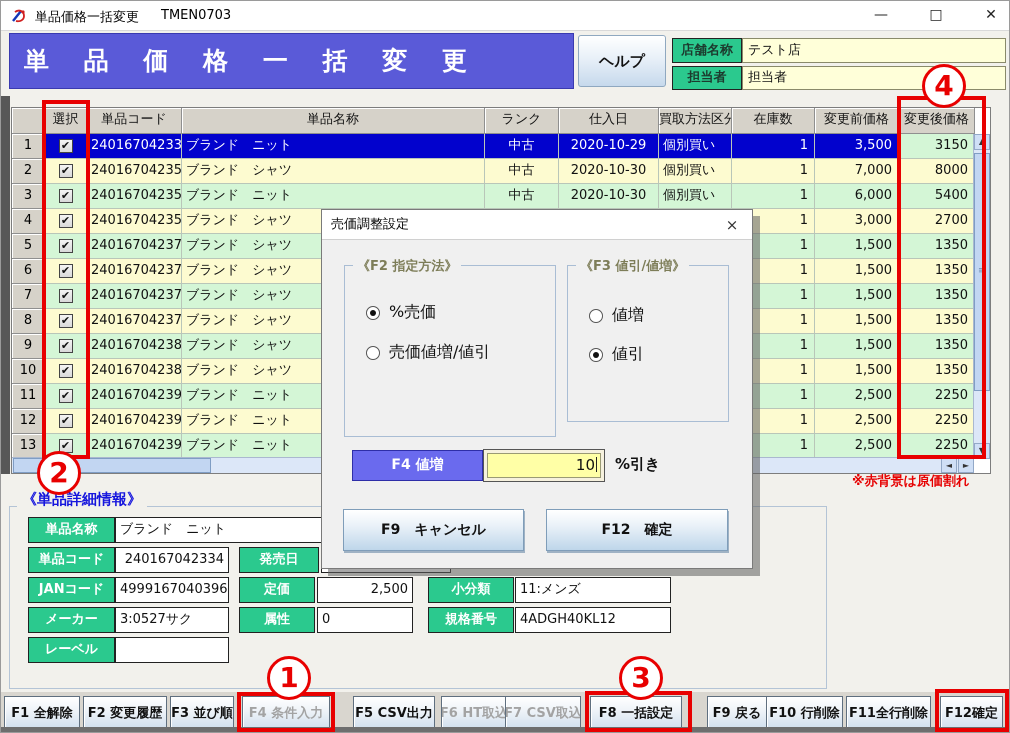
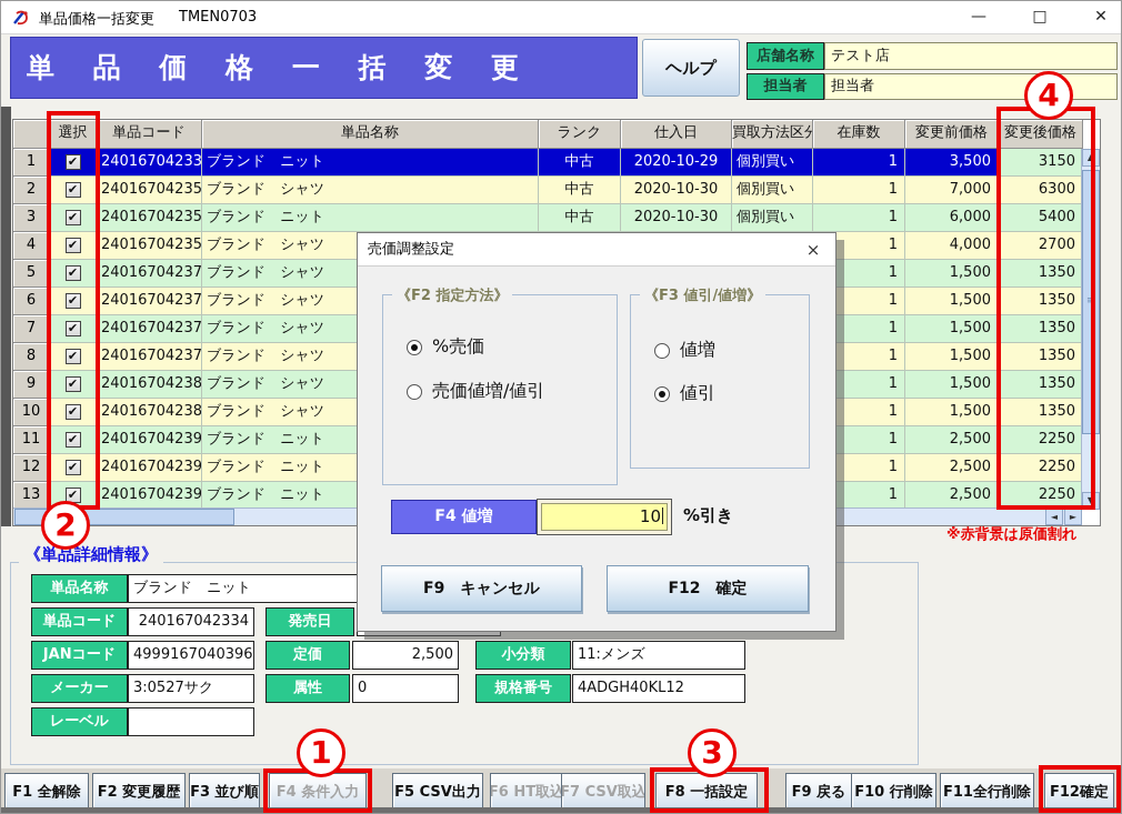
  単品価格一括変更
  TMEN0703
  —
  □
  ✕
  単 品 価 格 一 括 変 更
  ヘルプ
  店舗名称
  テスト店
  担当者
  担当者
  選択
  単品コード
  単品名称
  ランク
  仕入日
  買取方法区分
  在庫数
  変更前価格
  変更後価格
  1
  ✔
  24016704233
  ブランド ニット
  中古
  2020-10-29
  個別買い
  1
  3,500
  3150
  2
  ✔
  24016704235
  ブランド シャツ
  中古
  2020-10-30
  個別買い
  1
  7,000
- 8000
+ 6300
  3
  ✔
  24016704235
  ブランド ニット
  中古
  2020-10-30
  個別買い
  1
  6,000
  5400
  4
  ✔
  24016704235
  ブランド シャツ
  1
- 3,000
+ 4,000
  2700
  5
  ✔
  24016704237
  ブランド シャツ
  1
  1,500
  1350
  6
  ✔
  24016704237
  ブランド シャツ
  1
  1,500
  1350
  7
  ✔
  24016704237
  ブランド シャツ
  1
  1,500
  1350
  8
  ✔
  24016704237
  ブランド シャツ
  1
  1,500
  1350
  9
  ✔
  24016704238
  ブランド シャツ
  1
  1,500
  1350
  10
  ✔
  24016704238
  ブランド シャツ
  1
  1,500
  1350
  11
  ✔
  24016704239
  ブランド ニット
  1
  2,500
  2250
  12
  ✔
  24016704239
  ブランド ニット
  1
  2,500
  2250
  13
  ✔
  24016704239
  ブランド ニット
  1
  2,500
  2250
  ▲
  ≡
  ▼
  ◄
  ►
  ※赤背景は原価割れ
  《単品詳細情報》
  単品名称
  ブランド ニット
  単品コード
  240167042334
  発売日
  JANコード
  4999167040396
  定価
  2,500
  小分類
  11:メンズ
  メーカー
  3:0527サク
  属性
  0
  規格番号
  4ADGH40KL12
  レーベル
  売価調整設定
  ×
  《F2 指定方法》
  %売価
  売価値増/値引
  《F3 値引/値増》
  値増
  値引
  F4 値増
  10
  %引き
  F9 キャンセル
  F12 確定
  F1 全解除
  F2 変更履歴
  F3 並び順
  F4 条件入力
  F5 CSV出力
  F6 HT取込
  F7 CSV取込
  F8 一括設定
  F9 戻る
  F10 行削除
  F11全行削除
  F12確定
  1
  2
  3
  4
